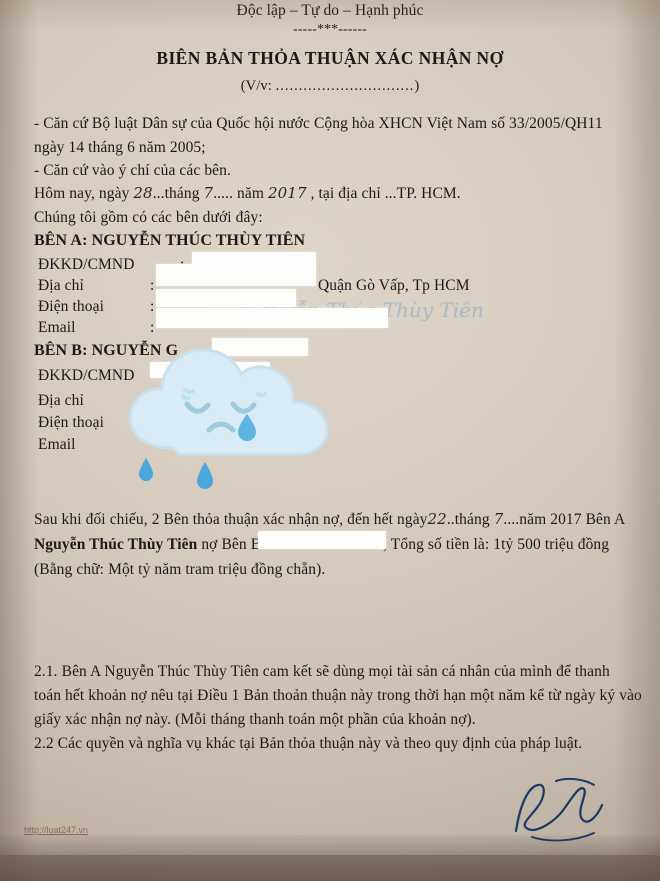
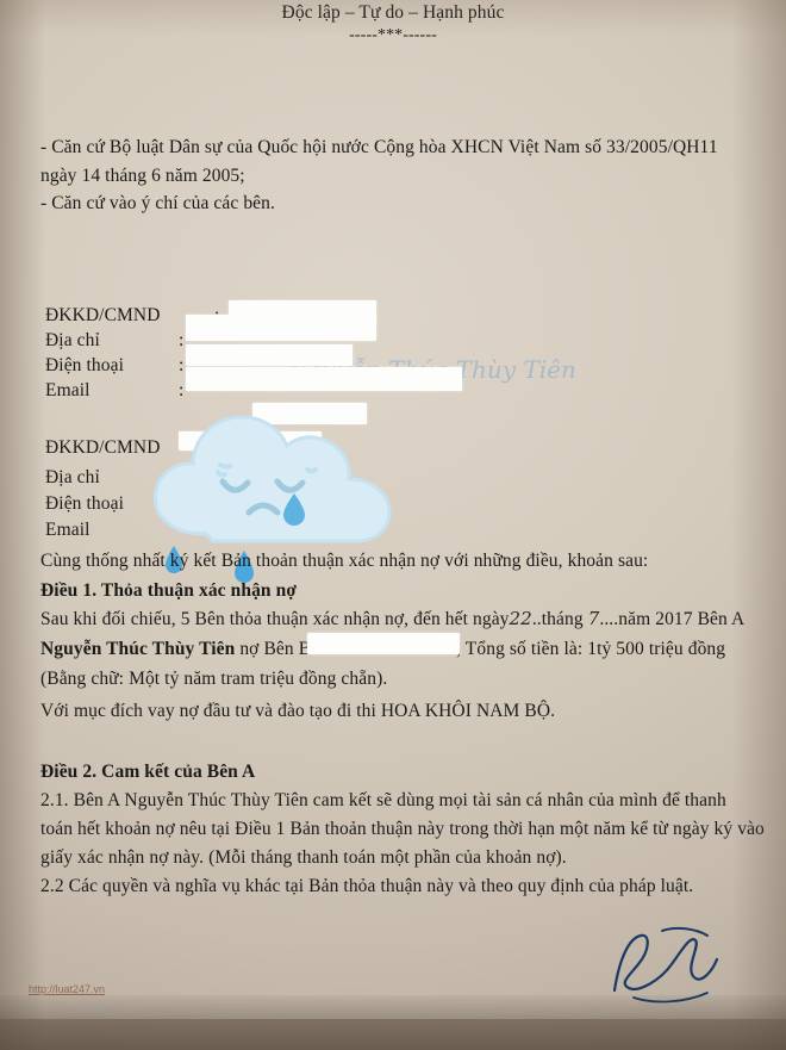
- BIÊN BẢN THỎA THUẬN XÁC NHẬN NỢ
- (V/v: ..............................)
  Căn cứ Bộ luật Dân sự của Quốc hội nước Cộng hòa XHCN Việt Nam số 33/2005/QH11
  gày 14 tháng 6 năm 2005;
  Căn cứ vào ý chí của các bên.
- Hôm nay, ngày 28...tháng 7..... năm 2017 , tại địa chỉ ...TP. HCM.
- Chúng tôi gồm có các bên dưới đây:
- BÊN A: NGUYỄN THÚC THÙY TIÊN
  ĐKKD/CMND
  Địa chỉ
  :
- Quận Gò Vấp, Tp HCM
  Điện thoại
  :
  Email
  :
- BÊN B: NGUYỄN G
  ĐKKD/CMND
  Địa chỉ
  Điện thoại
  Email
+ Cùng thống nhất ký kết Bản thoản thuận xác nhận nợ với những điều, khoản sau:
+ Điều 1. Thỏa thuận xác nhận nợ
- Sau khi đối chiếu, 2 Bên thỏa thuận xác nhận nợ, đến hết ngày22..tháng 7....năm 2017 Bên
+ Sau khi đối chiếu, 5 Bên thỏa thuận xác nhận nợ, đến hết ngày22..tháng 7....năm 2017 Bên
  Nguyễn Thúc Thùy Tiên nợ Bên B Tổng số tiền là: 1tỷ 500 triệu đồng
  Bằng chữ: Một tỷ năm tram triệu đồng chẵn).
+ Với mục đích vay nợ đầu tư và đào tạo đi thi HOA KHÔI NAM BỘ.
+ Điều 2. Cam kết của Bên A
  .1. Bên A Nguyễn Thúc Thùy Tiên cam kết sẽ dùng mọi tài sản cá nhân của mình để thanh
  oán hết khoản nợ nêu tại Điều 1 Bản thoản thuận này trong thời hạn một năm kể từ ngày ký
  iấy xác nhận nợ này. (Mỗi tháng thanh toán một phần của khoản nợ).
  .2 Các quyền và nghĩa vụ khác tại Bản thỏa thuận này và theo quy định của pháp luật.
  ://luat247.vn
